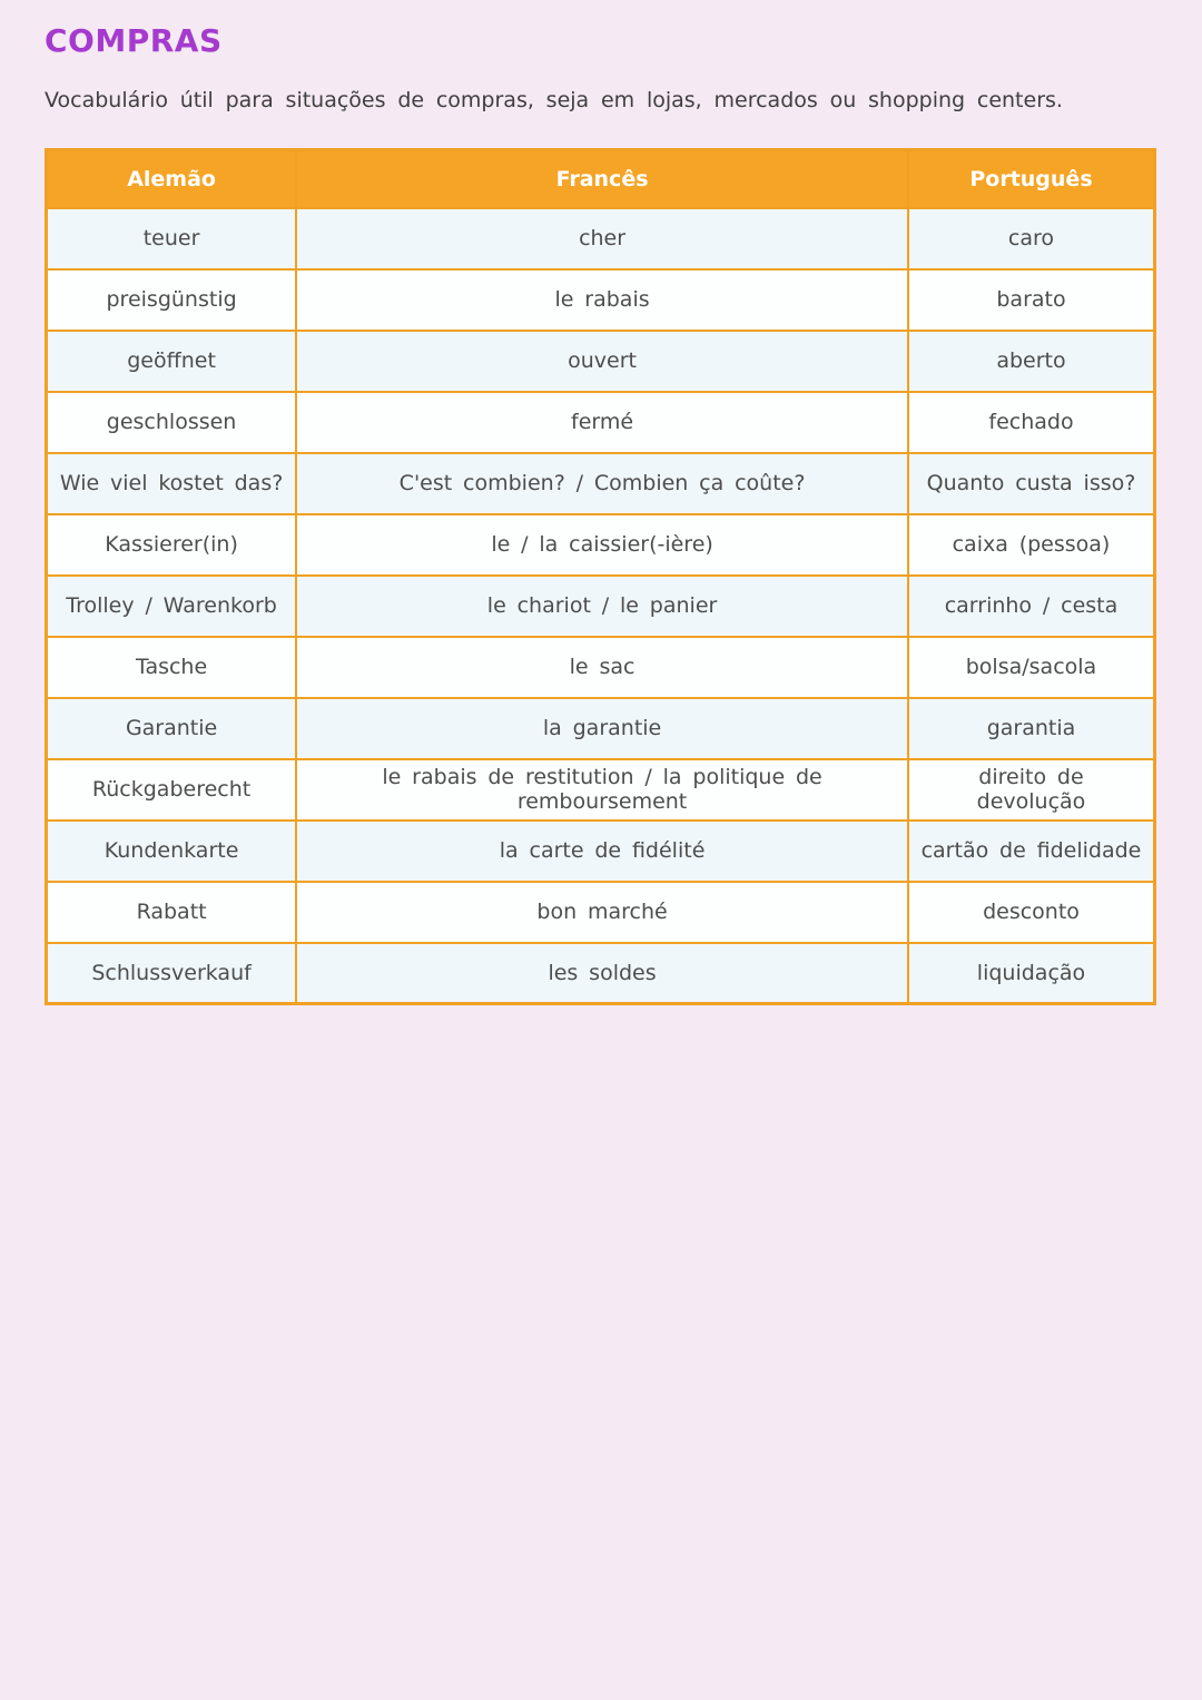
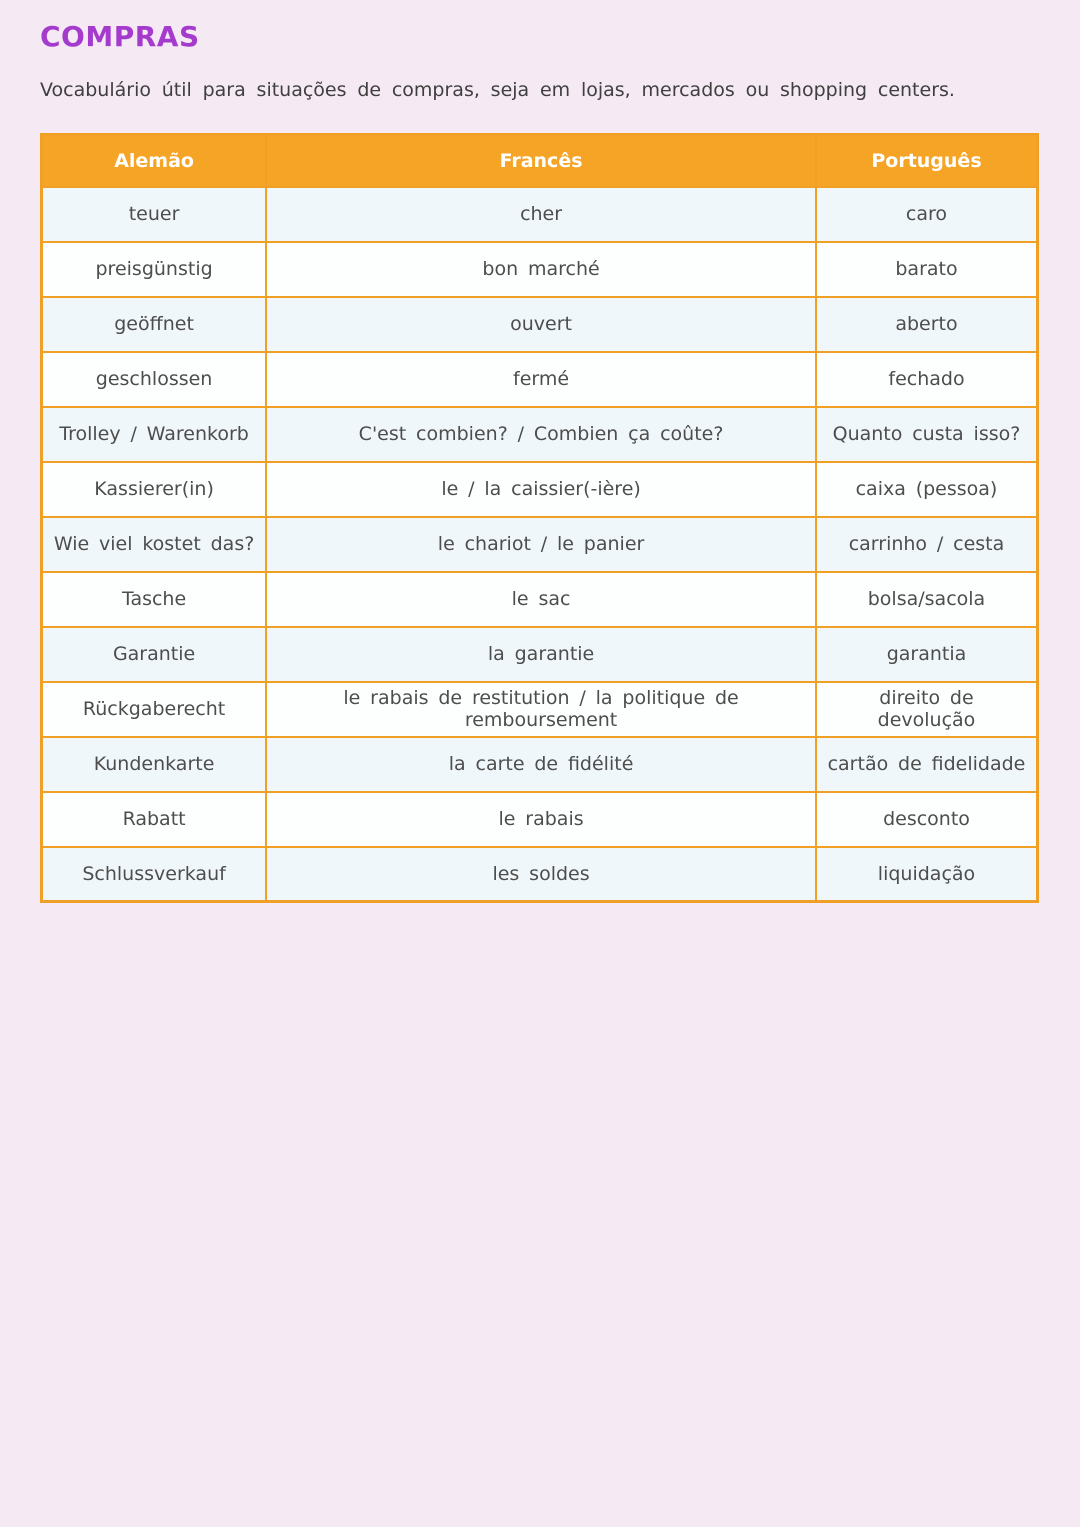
  COMPRAS
  Vocabulário útil para situações de compras, seja em lojas, mercados ou shopping centers.
  Alemão	Francês	Português
  teuer	cher	caro
- preisgünstig	le rabais	barato
+ preisgünstig	bon marché	barato
  geöffnet	ouvert	aberto
  geschlossen	fermé	fechado
- Wie viel kostet das?	C'est combien? / Combien ça coûte?	Quanto custa isso?
+ Trolley / Warenkorb	C'est combien? / Combien ça coûte?	Quanto custa isso?
  Kassierer(in)	le / la caissier(-ière)	caixa (pessoa)
- Trolley / Warenkorb	le chariot / le panier	carrinho / cesta
+ Wie viel kostet das?	le chariot / le panier	carrinho / cesta
  Tasche	le sac	bolsa/sacola
  Garantie	la garantie	garantia
  Rückgaberecht	le rabais de restitution / la politique de remboursement	direito de devolução
  Kundenkarte	la carte de fidélité	cartão de fidelidade
- Rabatt	bon marché	desconto
+ Rabatt	le rabais	desconto
  Schlussverkauf	les soldes	liquidação
